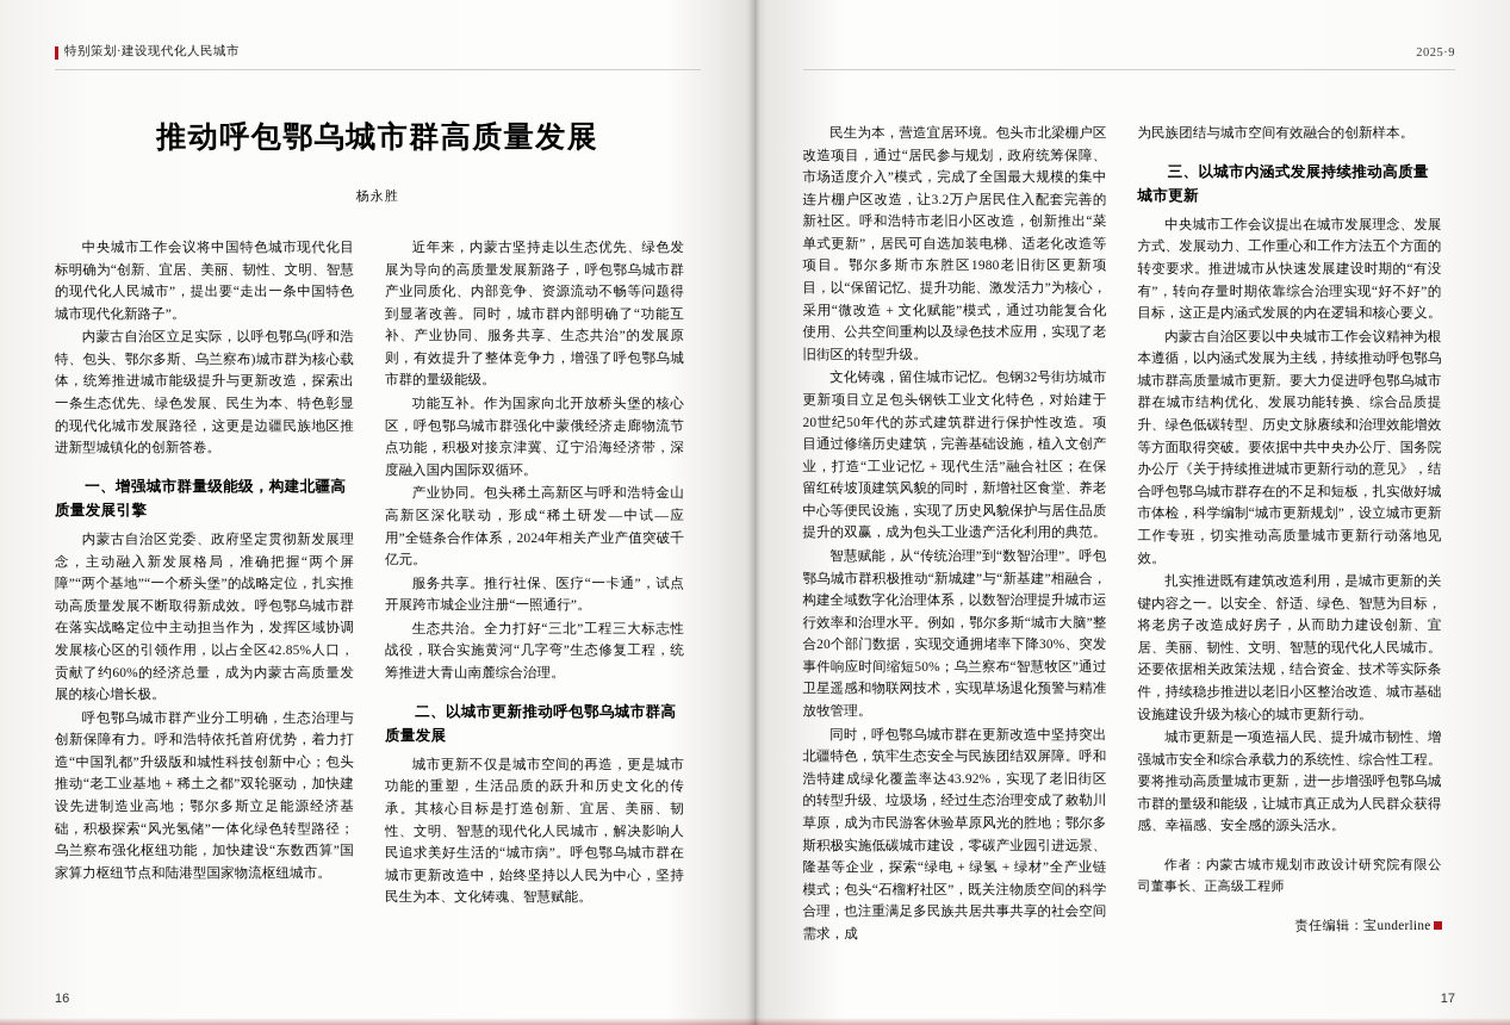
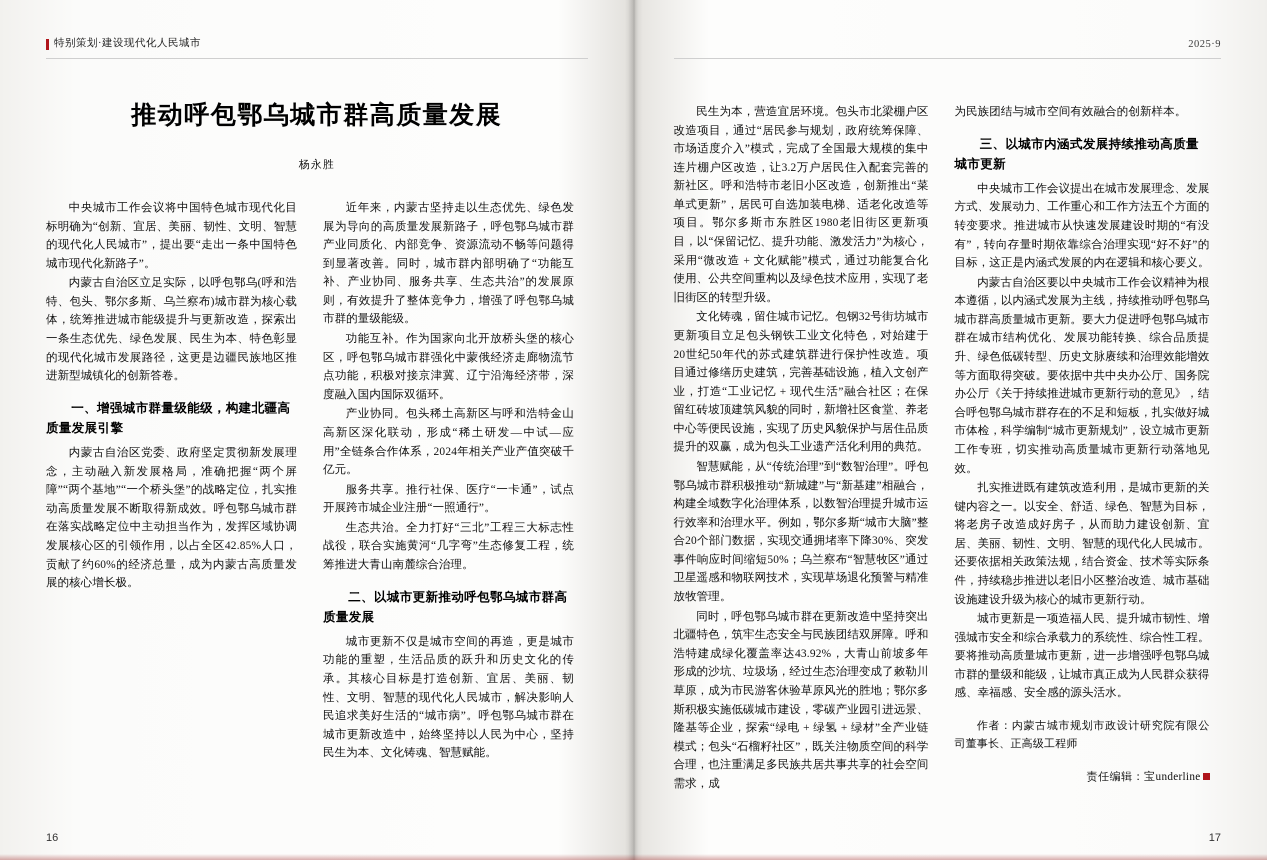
  特别策划·建设现代化人民城市
  推动呼包鄂乌城市群高质量发展
  杨永胜
  中央城市工作会议将中国特色城市现代化目标明确为“创新、宜居、美丽、韧性、文明、智慧的现代化人民城市”，提出要“走出一条中国特色城市现代化新路子”。
  内蒙古自治区立足实际，以呼包鄂乌(呼和浩特、包头、鄂尔多斯、乌兰察布)城市群为核心载体，统筹推进城市能级提升与更新改造，探索出一条生态优先、绿色发展、民生为本、特色彰显的现代化城市发展路径，这更是边疆民族地区推进新型城镇化的创新答卷。
  一、增强城市群量级能级，构建北疆高质量发展引擎
  内蒙古自治区党委、政府坚定贯彻新发展理念，主动融入新发展格局，准确把握“两个屏障”“两个基地”“一个桥头堡”的战略定位，扎实推动高质量发展不断取得新成效。呼包鄂乌城市群在落实战略定位中主动担当作为，发挥区域协调发展核心区的引领作用，以占全区42.85%人口，贡献了约60%的经济总量，成为内蒙古高质量发展的核心增长极。
- 呼包鄂乌城市群产业分工明确，生态治理与创新保障有力。呼和浩特依托首府优势，着力打造“中国乳都”升级版和城性科技创新中心；包头推动“老工业基地 + 稀土之都”双轮驱动，加快建设先进制造业高地；鄂尔多斯立足能源经济基础，积极探索“风光氢储”一体化绿色转型路径；乌兰察布强化枢纽功能，加快建设“东数西算”国家算力枢纽节点和陆港型国家物流枢纽城市。
  近年来，内蒙古坚持走以生态优先、绿色发展为导向的高质量发展新路子，呼包鄂乌城市群产业同质化、内部竞争、资源流动不畅等问题得到显著改善。同时，城市群内部明确了“功能互补、产业协同、服务共享、生态共治”的发展原则，有效提升了整体竞争力，增强了呼包鄂乌城市群的量级能级。
  功能互补。作为国家向北开放桥头堡的核心区，呼包鄂乌城市群强化中蒙俄经济走廊物流节点功能，积极对接京津冀、辽宁沿海经济带，深度融入国内国际双循环。
  产业协同。包头稀土高新区与呼和浩特金山高新区深化联动，形成“稀土研发—中试—应用”全链条合作体系，2024年相关产业产值突破千亿元。
  服务共享。推行社保、医疗“一卡通”，试点开展跨市城企业注册“一照通行”。
  生态共治。全力打好“三北”工程三大标志性战役，联合实施黄河“几字弯”生态修复工程，统筹推进大青山南麓综合治理。
  二、以城市更新推动呼包鄂乌城市群高质量发展
  城市更新不仅是城市空间的再造，更是城市功能的重塑，生活品质的跃升和历史文化的传承。其核心目标是打造创新、宜居、美丽、韧性、文明、智慧的现代化人民城市，解决影响人民追求美好生活的“城市病”。呼包鄂乌城市群在城市更新改造中，始终坚持以人民为中心，坚持民生为本、文化铸魂、智慧赋能。
  16
  2025·9
  民生为本，营造宜居环境。包头市北梁棚户区改造项目，通过“居民参与规划，政府统筹保障、市场适度介入”模式，完成了全国最大规模的集中连片棚户区改造，让3.2万户居民住入配套完善的新社区。呼和浩特市老旧小区改造，创新推出“菜单式更新”，居民可自选加装电梯、适老化改造等项目。鄂尔多斯市东胜区1980老旧街区更新项目，以“保留记忆、提升功能、激发活力”为核心，采用“微改造 + 文化赋能”模式，通过功能复合化使用、公共空间重构以及绿色技术应用，实现了老旧街区的转型升级。
  文化铸魂，留住城市记忆。包钢32号街坊城市更新项目立足包头钢铁工业文化特色，对始建于20世纪50年代的苏式建筑群进行保护性改造。项目通过修缮历史建筑，完善基础设施，植入文创产业，打造“工业记忆 + 现代生活”融合社区；在保留红砖坡顶建筑风貌的同时，新增社区食堂、养老中心等便民设施，实现了历史风貌保护与居住品质提升的双赢，成为包头工业遗产活化利用的典范。
  智慧赋能，从“传统治理”到“数智治理”。呼包鄂乌城市群积极推动“新城建”与“新基建”相融合，构建全域数字化治理体系，以数智治理提升城市运行效率和治理水平。例如，鄂尔多斯“城市大脑”整合20个部门数据，实现交通拥堵率下降30%、突发事件响应时间缩短50%；乌兰察布“智慧牧区”通过卫星遥感和物联网技术，实现草场退化预警与精准放牧管理。
- 同时，呼包鄂乌城市群在更新改造中坚持突出北疆特色，筑牢生态安全与民族团结双屏障。呼和浩特建成绿化覆盖率达43.92%，实现了老旧街区的转型升级、垃圾场，经过生态治理变成了敕勒川草原，成为市民游客休验草原风光的胜地；鄂尔多斯积极实施低碳城市建设，零碳产业园引进远景、隆基等企业，探索“绿电 + 绿氢 + 绿材”全产业链模式；包头“石榴籽社区”，既关注物质空间的科学合理，也注重满足多民族共居共事共享的社会空间需求，成
+ 同时，呼包鄂乌城市群在更新改造中坚持突出北疆特色，筑牢生态安全与民族团结双屏障。呼和浩特建成绿化覆盖率达43.92%，大青山前坡多年形成的沙坑、垃圾场，经过生态治理变成了敕勒川草原，成为市民游客休验草原风光的胜地；鄂尔多斯积极实施低碳城市建设，零碳产业园引进远景、隆基等企业，探索“绿电 + 绿氢 + 绿材”全产业链模式；包头“石榴籽社区”，既关注物质空间的科学合理，也注重满足多民族共居共事共享的社会空间需求，成
  为民族团结与城市空间有效融合的创新样本。
  三、以城市内涵式发展持续推动高质量城市更新
  中央城市工作会议提出在城市发展理念、发展方式、发展动力、工作重心和工作方法五个方面的转变要求。推进城市从快速发展建设时期的“有没有”，转向存量时期依靠综合治理实现“好不好”的目标，这正是内涵式发展的内在逻辑和核心要义。
  内蒙古自治区要以中央城市工作会议精神为根本遵循，以内涵式发展为主线，持续推动呼包鄂乌城市群高质量城市更新。要大力促进呼包鄂乌城市群在城市结构优化、发展功能转换、综合品质提升、绿色低碳转型、历史文脉赓续和治理效能增效等方面取得突破。要依据中共中央办公厅、国务院办公厅《关于持续推进城市更新行动的意见》，结合呼包鄂乌城市群存在的不足和短板，扎实做好城市体检，科学编制“城市更新规划”，设立城市更新工作专班，切实推动高质量城市更新行动落地见效。
  扎实推进既有建筑改造利用，是城市更新的关键内容之一。以安全、舒适、绿色、智慧为目标，将老房子改造成好房子，从而助力建设创新、宜居、美丽、韧性、文明、智慧的现代化人民城市。还要依据相关政策法规，结合资金、技术等实际条件，持续稳步推进以老旧小区整治改造、城市基础设施建设升级为核心的城市更新行动。
  城市更新是一项造福人民、提升城市韧性、增强城市安全和综合承载力的系统性、综合性工程。要将推动高质量城市更新，进一步增强呼包鄂乌城市群的量级和能级，让城市真正成为人民群众获得感、幸福感、安全感的源头活水。
  作者：内蒙古城市规划市政设计研究院有限公司董事长、正高级工程师
  责任编辑：宝underline
  17
